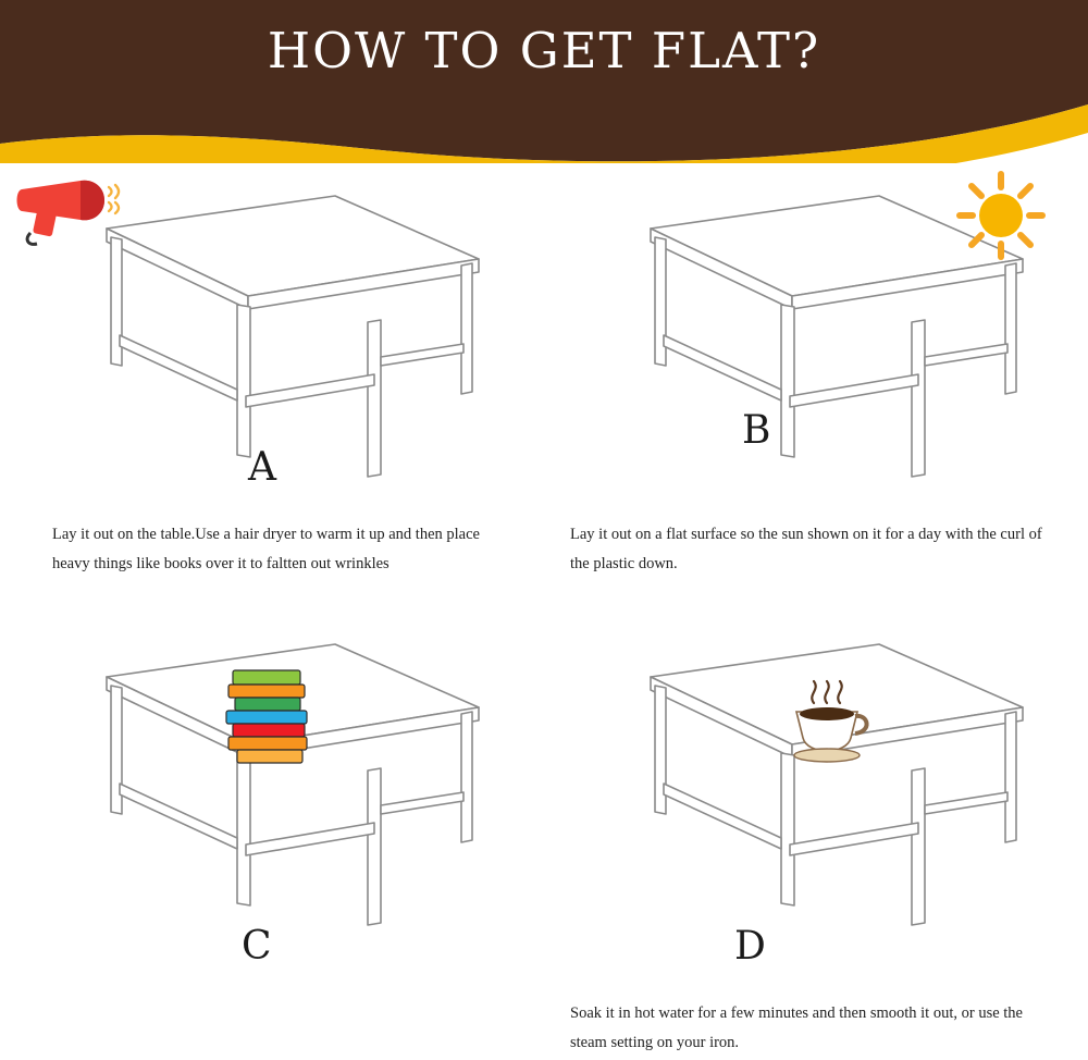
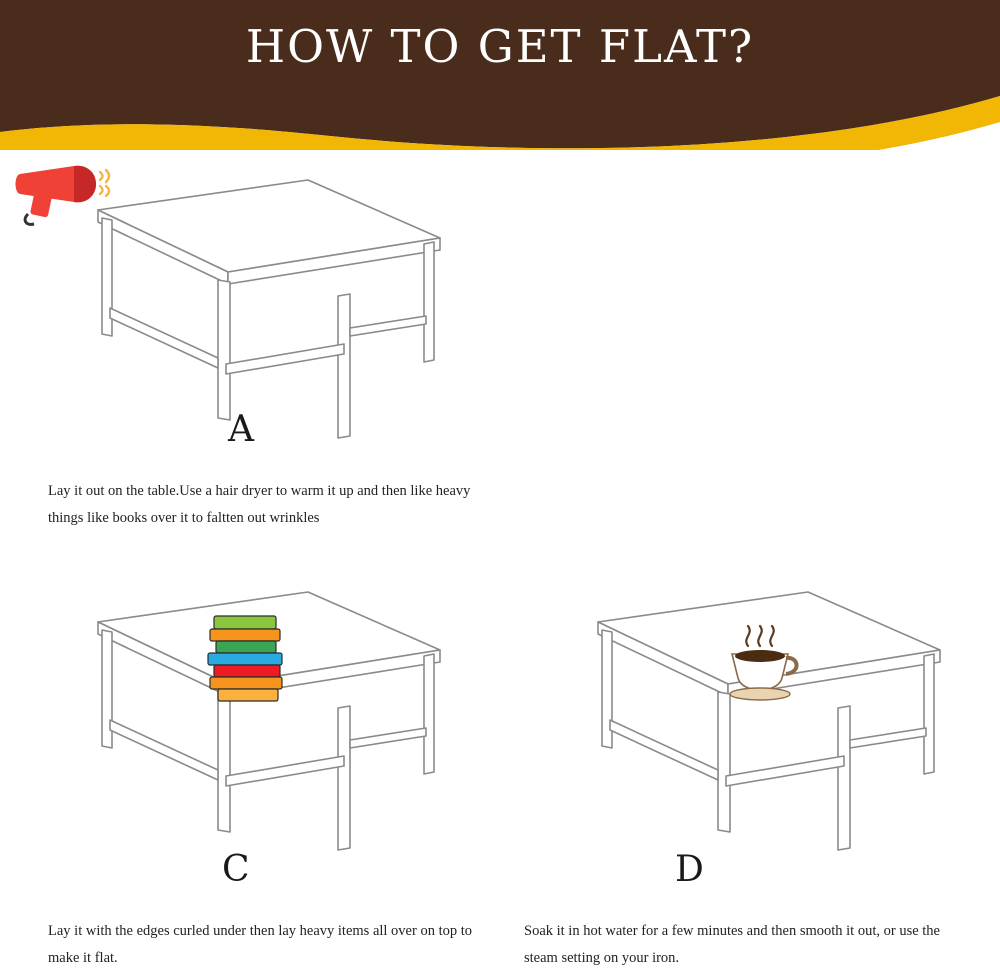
  HOW TO GET FLAT?
  A
- Lay it out on the table.Use a hair dryer to warm it up and then place heavy things like books over it to faltten out wrinkles
+ Lay it out on the table.Use a hair dryer to warm it up and then like heavy things like books over it to faltten out wrinkles
- B
- Lay it out on a flat surface so the sun shown on it for a day with the curl of the plastic down.
  C
+ Lay it with the edges curled under then lay heavy items all over on top to make it flat.
  D
  Soak it in hot water for a few minutes and then smooth it out, or use the steam setting on your iron.
